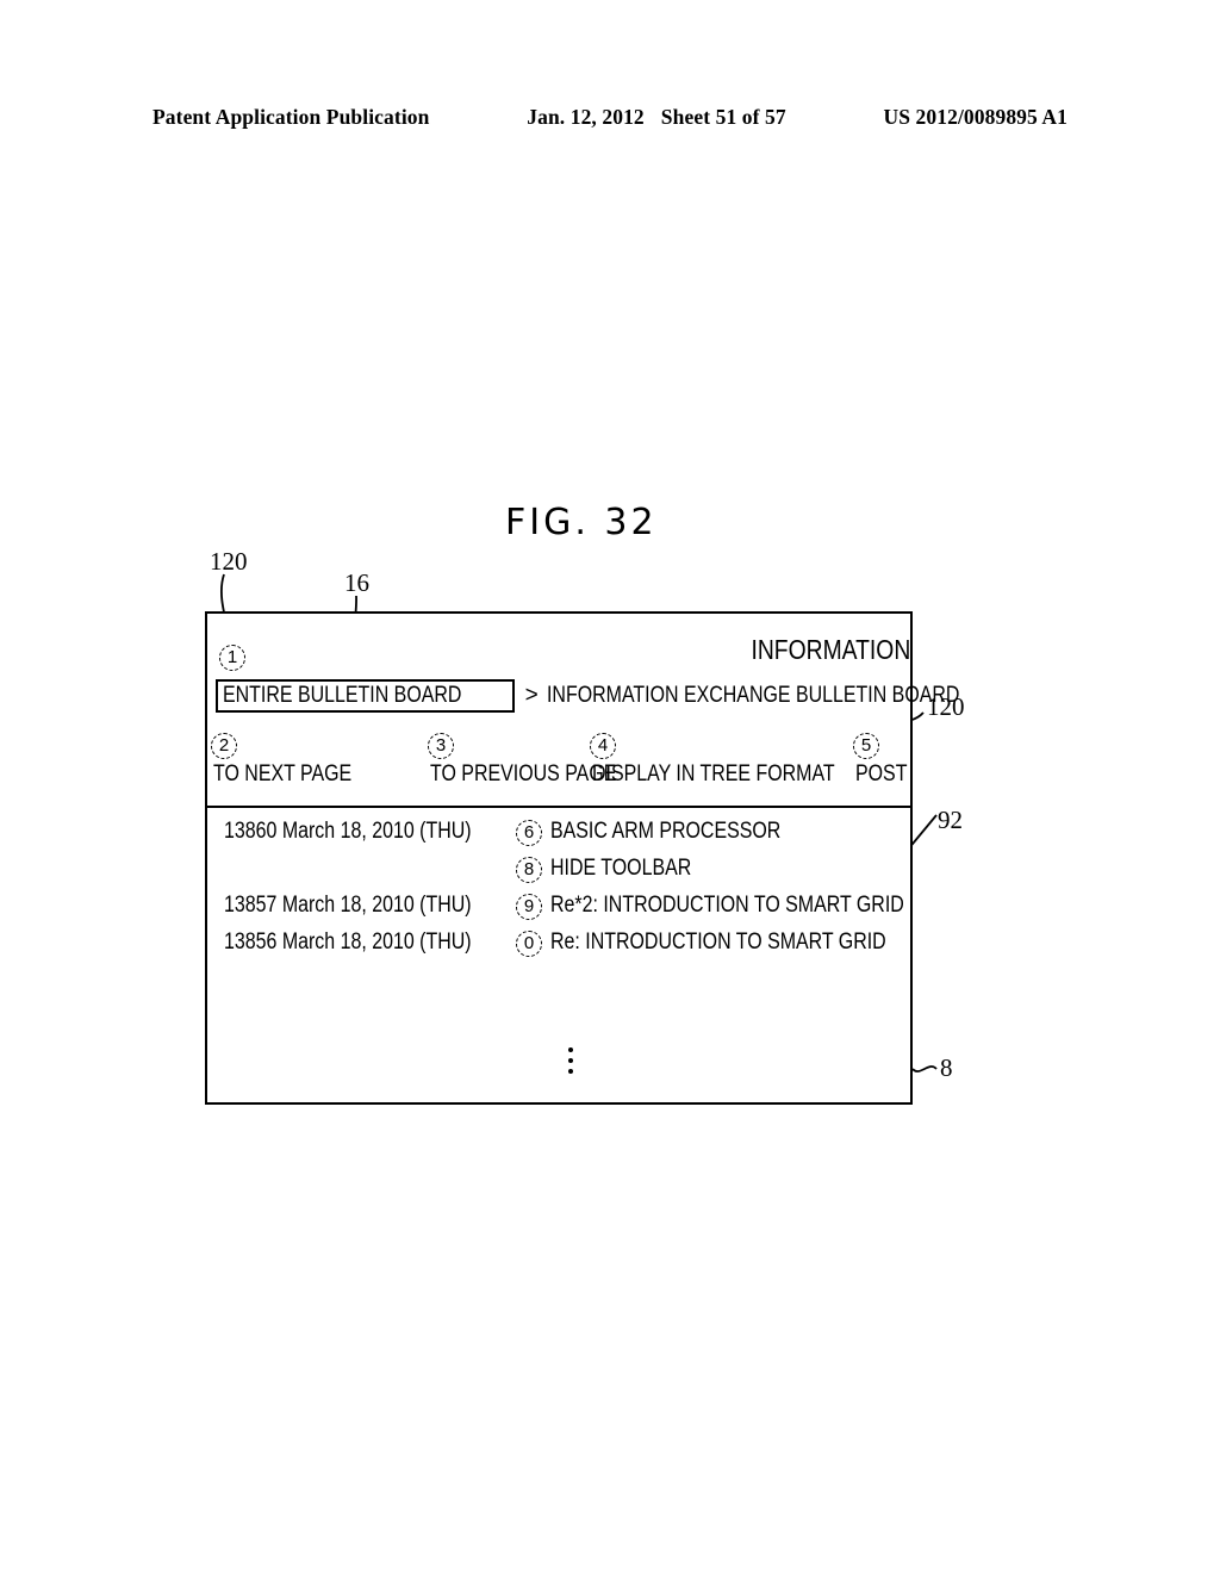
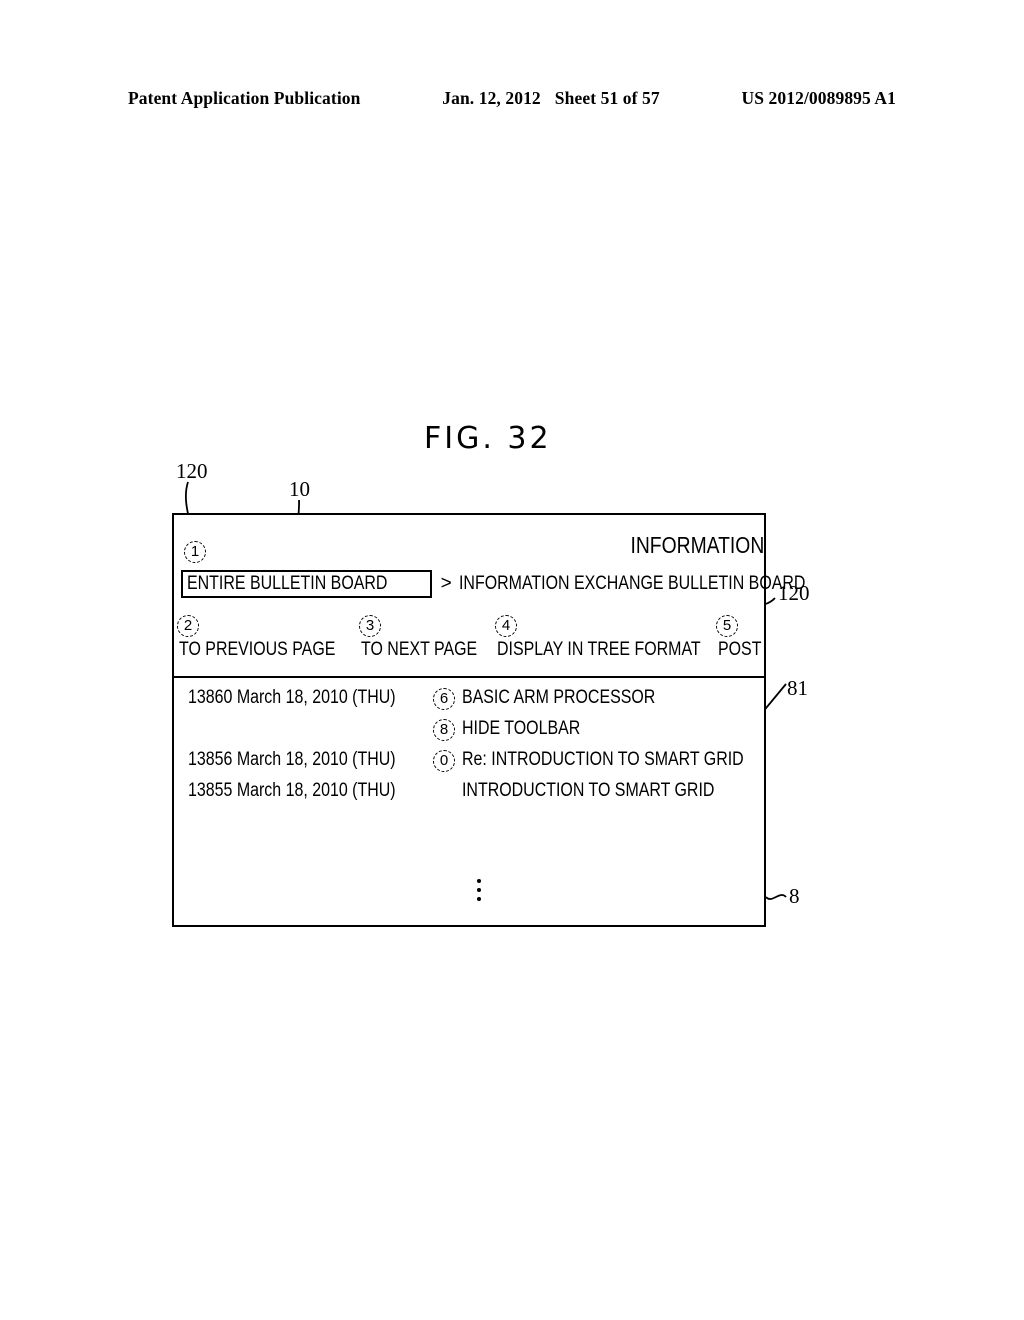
  Patent Application Publication
  Jan. 12, 2012
  Sheet 51 of 57
  US 2012/0089895 A1
  FIG. 32
  120
- 16
+ 10
  120
- 92
+ 81
  8
  1
  INFORMATION
  ENTIRE BULLETIN BOARD
  >
  INFORMATION EXCHANGE BULLETIN BOARD
  2
- TO NEXT PAGE
+ TO PREVIOUS PAGE
  3
- TO PREVIOUS PAGE
+ TO NEXT PAGE
  4
  DISPLAY IN TREE FORMAT
  5
  POST
  13860 March 18, 2010 (THU)
  6
  BASIC ARM PROCESSOR
  8
  HIDE TOOLBAR
- 13857 March 18, 2010 (THU)
- 9
- Re*2: INTRODUCTION TO SMART GRID
  13856 March 18, 2010 (THU)
  0
  Re: INTRODUCTION TO SMART GRID
+ 13855 March 18, 2010 (THU)
+ INTRODUCTION TO SMART GRID
